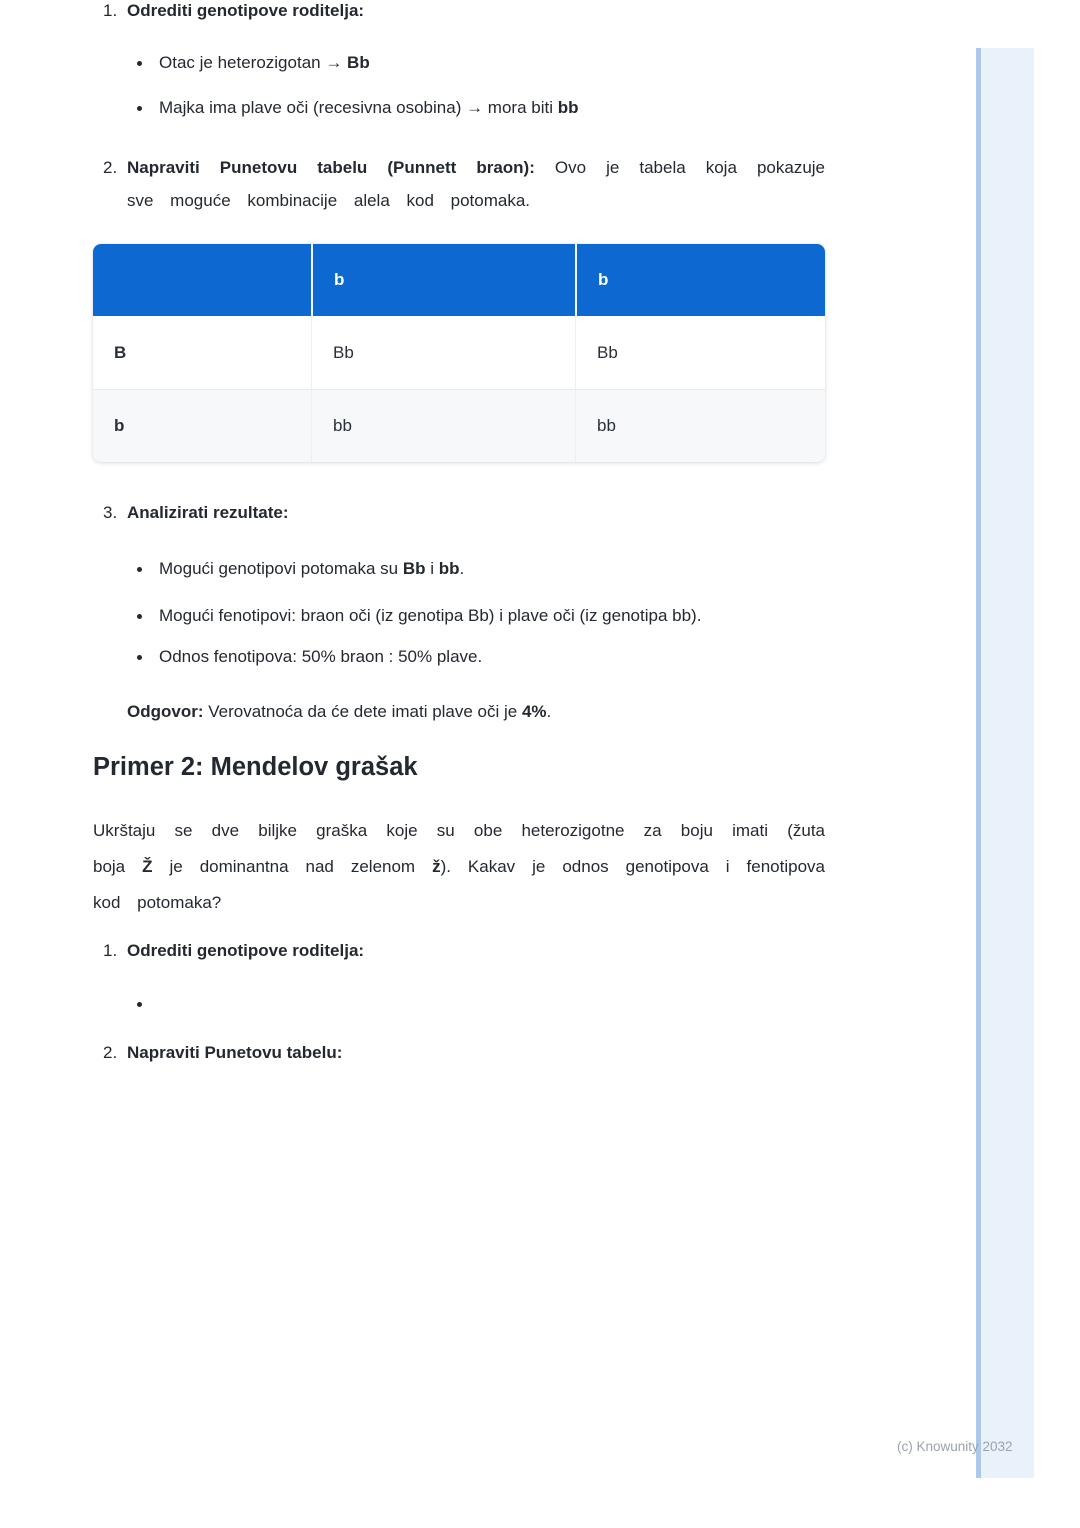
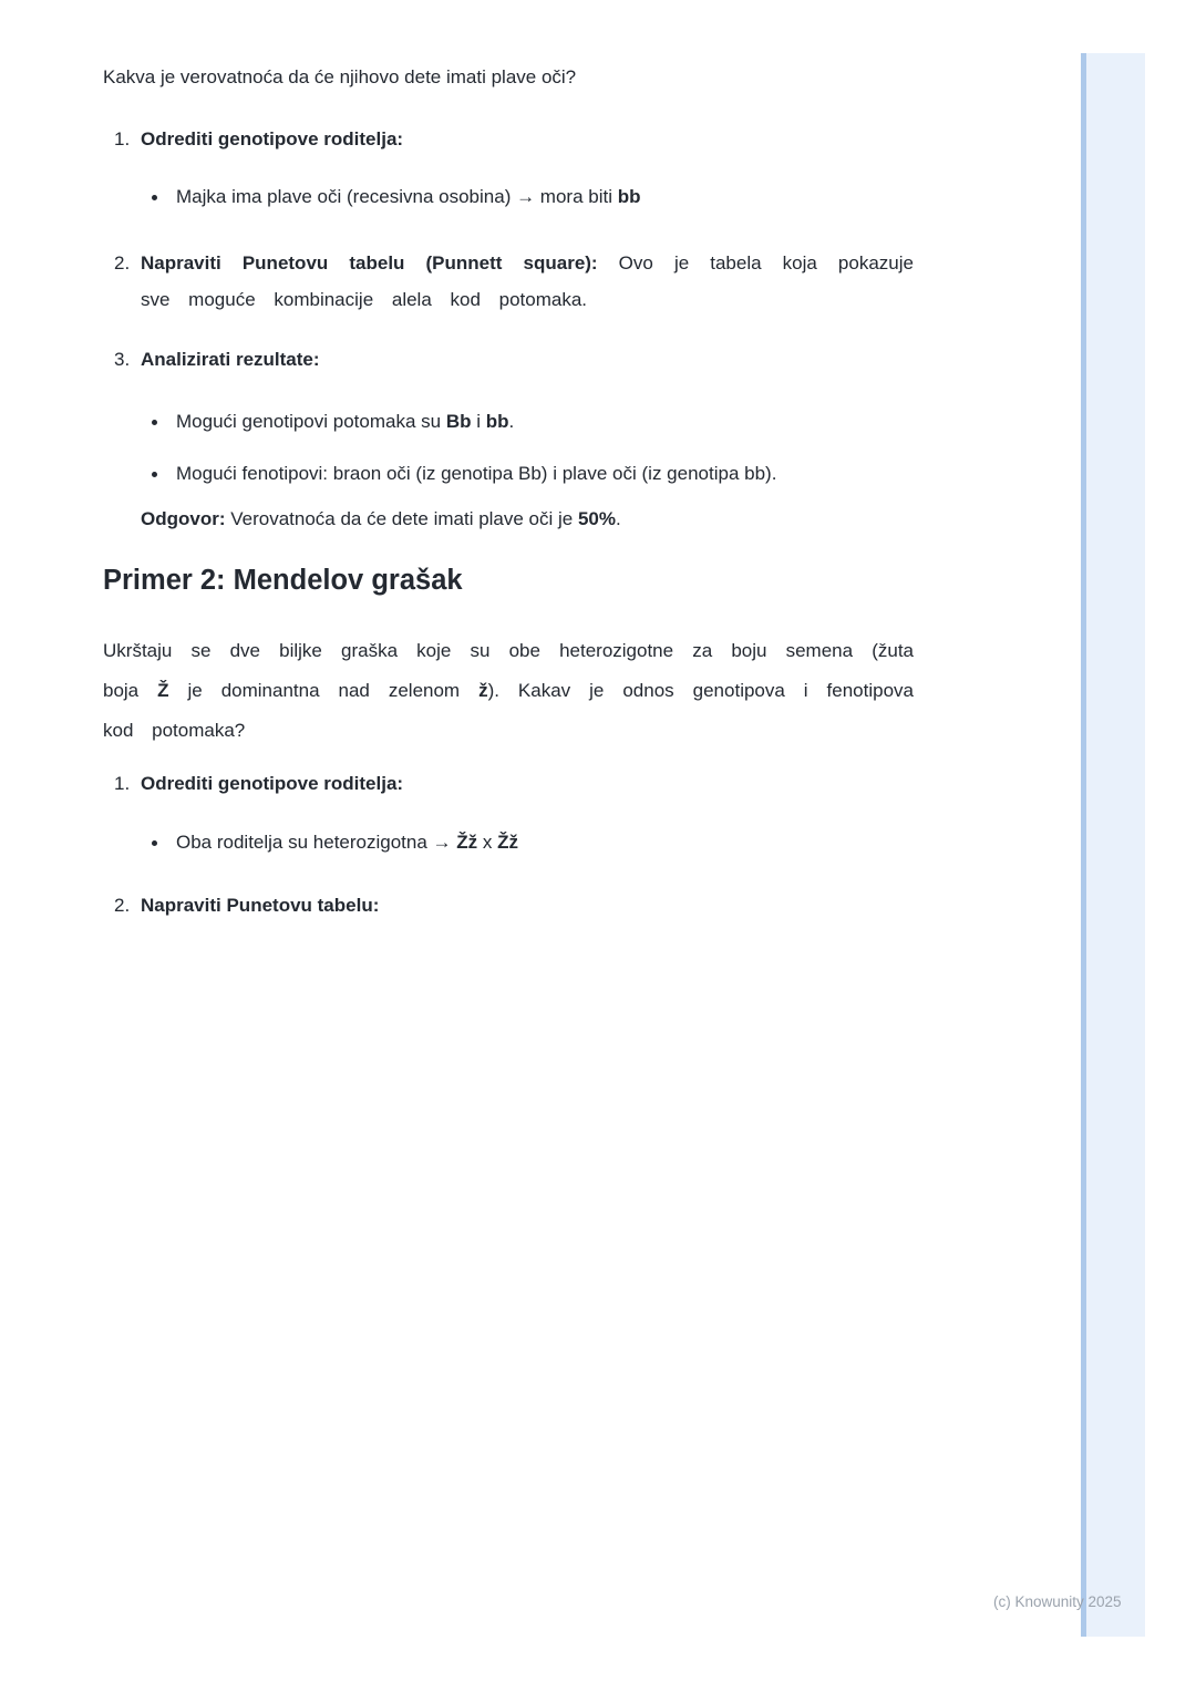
+ Kakva je verovatnoća da će njihovo dete imati plave oči?
  1.
  Odrediti genotipove roditelja:
- Otac je heterozigotan → Bb
  Majka ima plave oči (recesivna osobina) → mora biti bb
  2.
- Napraviti Punetovu tabelu (Punnett braon): Ovo je tabela koja pokazuje sve moguće kombinacije alela kod potomaka.
+ Napraviti Punetovu tabelu (Punnett square): Ovo je tabela koja pokazuje sve moguće kombinacije alela kod potomaka.
- 	b	b
- B	Bb	Bb
- b	bb	bb
  3.
  Analizirati rezultate:
  Mogući genotipovi potomaka su Bb i bb.
  Mogući fenotipovi: braon oči (iz genotipa Bb) i plave oči (iz genotipa bb).
- Odnos fenotipova: 50% braon : 50% plave.
- Odgovor: Verovatnoća da će dete imati plave oči je 4%.
+ Odgovor: Verovatnoća da će dete imati plave oči je 50%.
  Primer 2: Mendelov grašak
- Ukrštaju se dve biljke graška koje su obe heterozigotne za boju imati (žuta boja Ž je dominantna nad zelenom ž). Kakav je odnos genotipova i fenotipova kod potomaka?
+ Ukrštaju se dve biljke graška koje su obe heterozigotne za boju semena (žuta boja Ž je dominantna nad zelenom ž). Kakav je odnos genotipova i fenotipova kod potomaka?
  1.
  Odrediti genotipove roditelja:
+ Oba roditelja su heterozigotna → Žž x Žž
  2.
  Napraviti Punetovu tabelu:
- (c) Knowunity 2032
+ (c) Knowunity 2025
